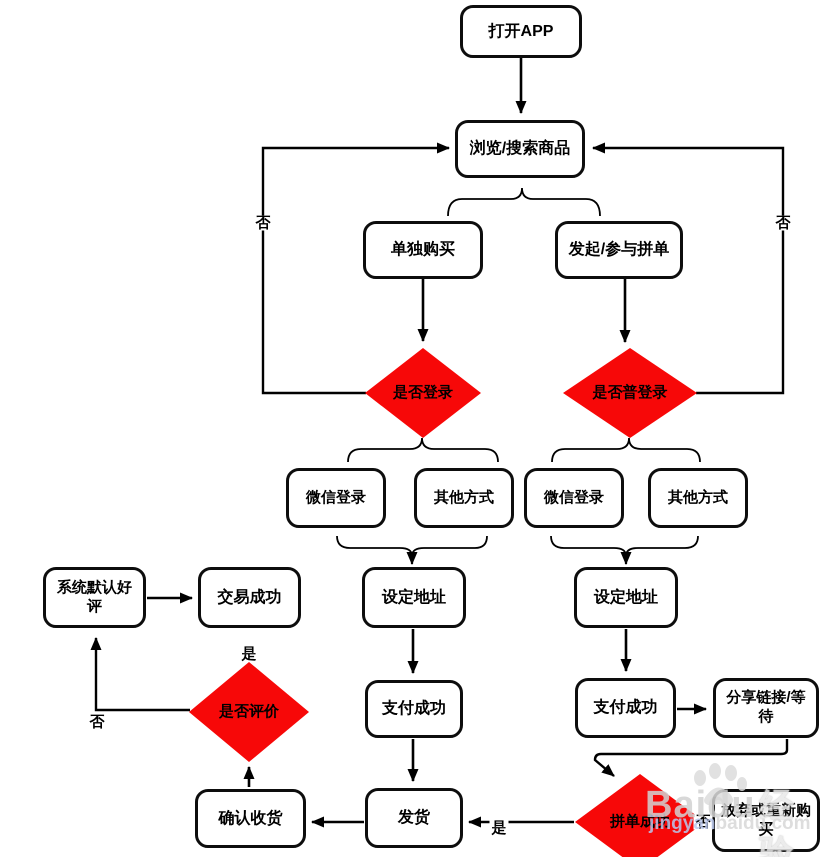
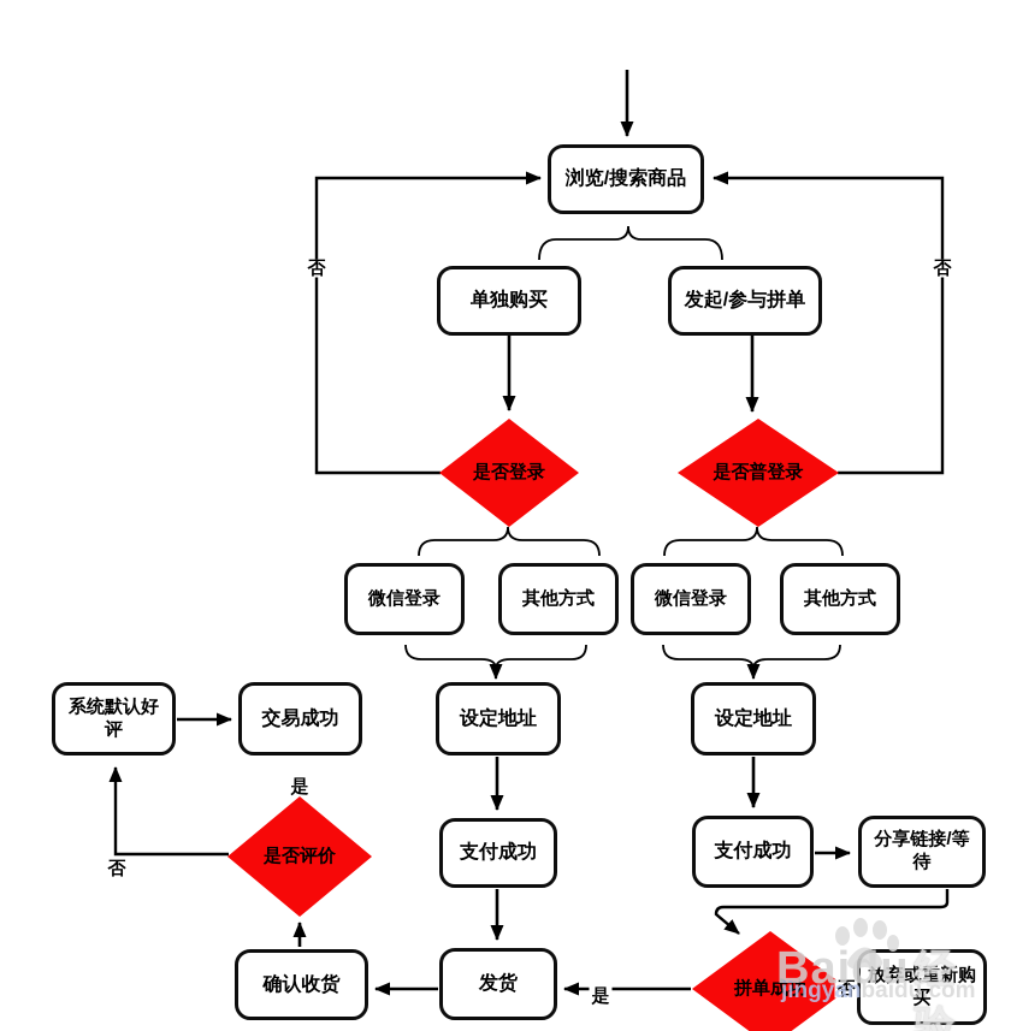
- 打开APP
  浏览/搜索商品
  单独购买
  发起/参与拼单
  微信登录
  其他方式
  微信登录
  其他方式
  系统默认好评
  交易成功
  设定地址
  设定地址
  支付成功
  支付成功
  分享链接/等待
  发货
  确认收货
  放弃或重新购买
  是否登录
  是否普登录
  是否评价
  拼单成功
  否
  否
  是
  否
  是
  否
  Baidu
  经验
  jingyanbaidu.com
